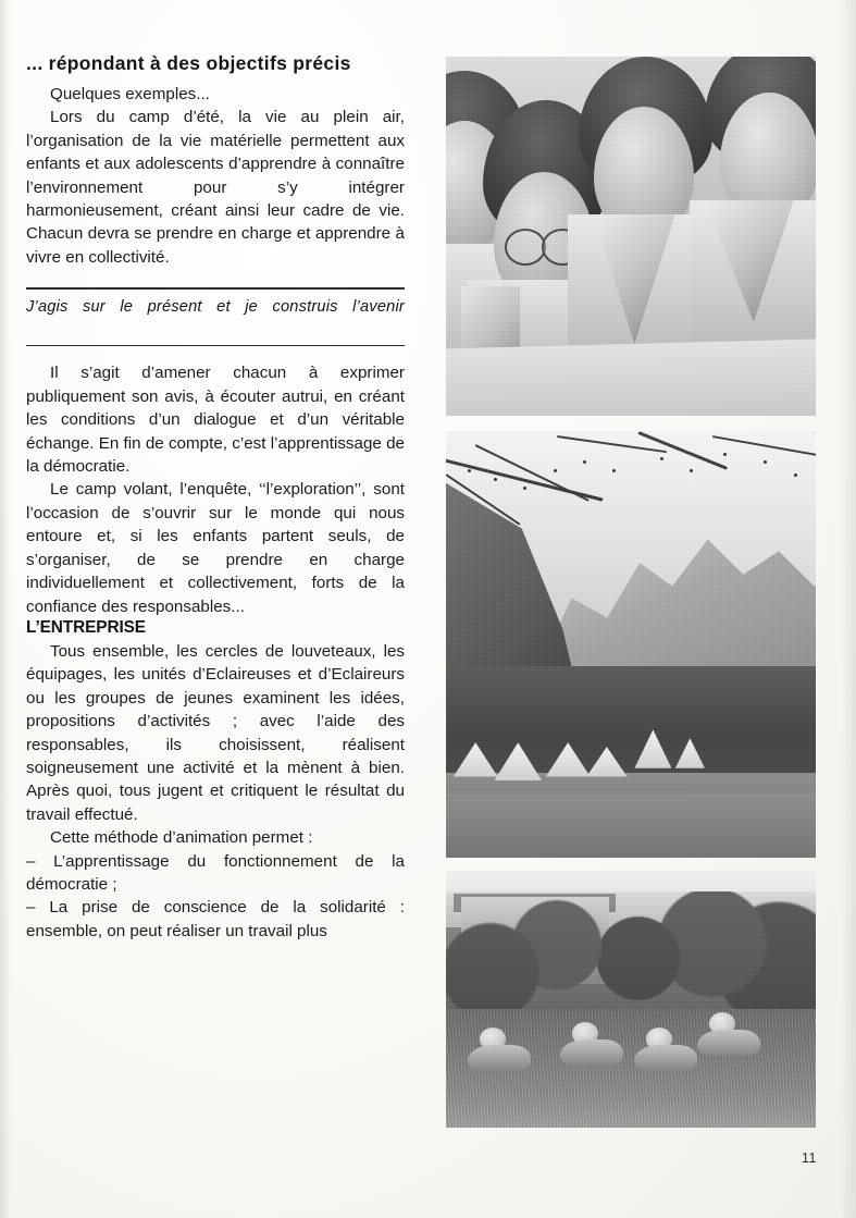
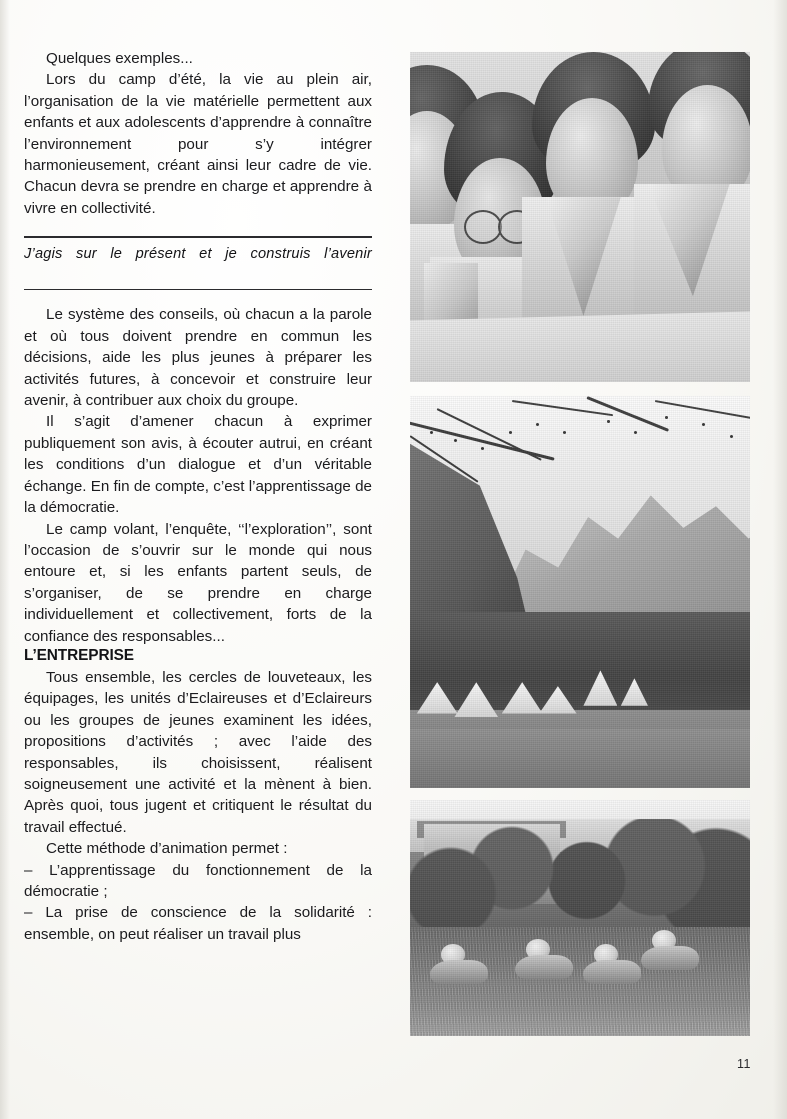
- ... répondant à des objectifs précis
  Quelques exemples...
  Lors du camp d’été, la vie au plein air, l’organisation de la vie matérielle permettent aux enfants et aux adolescents d’apprendre à connaître l’environnement pour s’y intégrer harmonieusement, créant ainsi leur cadre de vie. Chacun devra se prendre en charge et apprendre à vivre en collectivité.
  J’agis sur le présent et je construis l’avenir
+ Le système des conseils, où chacun a la parole et où tous doivent prendre en commun les décisions, aide les plus jeunes à préparer les activités futures, à concevoir et construire leur avenir, à contribuer aux choix du groupe.
  Il s’agit d’amener chacun à exprimer publiquement son avis, à écouter autrui, en créant les conditions d’un dialogue et d’un véritable échange. En fin de compte, c’est l’apprentissage de la démocratie.
  Le camp volant, l’enquête, ‘‘l’exploration’’, sont l’occasion de s’ouvrir sur le monde qui nous entoure et, si les enfants partent seuls, de s’organiser, de se prendre en charge individuellement et collectivement, forts de la confiance des responsables...
  L’ENTREPRISE
  Tous ensemble, les cercles de louveteaux, les équipages, les unités d’Eclaireuses et d’Eclaireurs ou les groupes de jeunes examinent les idées, propositions d’activités ; avec l’aide des responsables, ils choisissent, réalisent soigneusement une activité et la mènent à bien. Après quoi, tous jugent et critiquent le résultat du travail effectué.
  Cette méthode d’animation permet :
  – L’apprentissage du fonctionnement de la démocratie ;
  – La prise de conscience de la solidarité : ensemble, on peut réaliser un travail plus
  11
